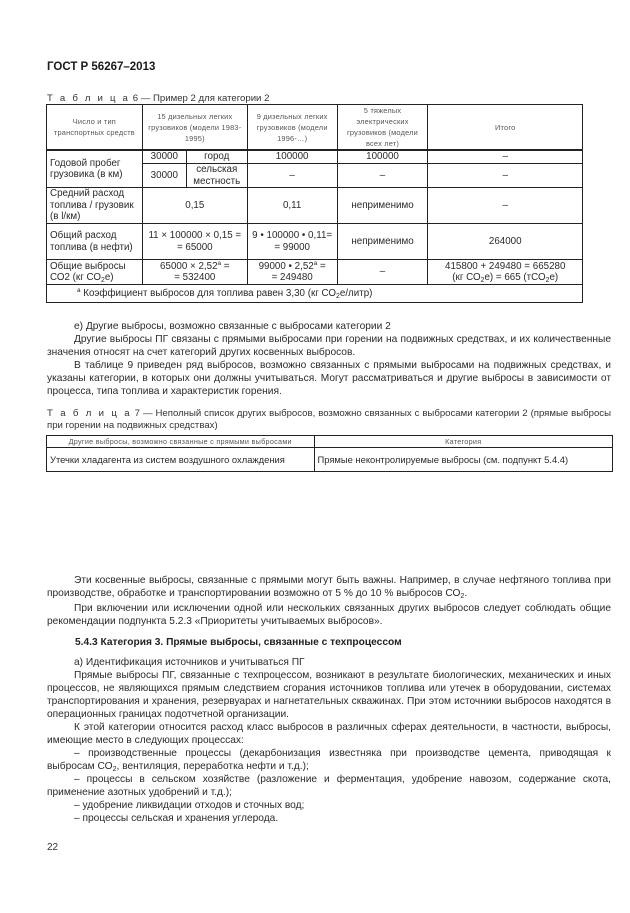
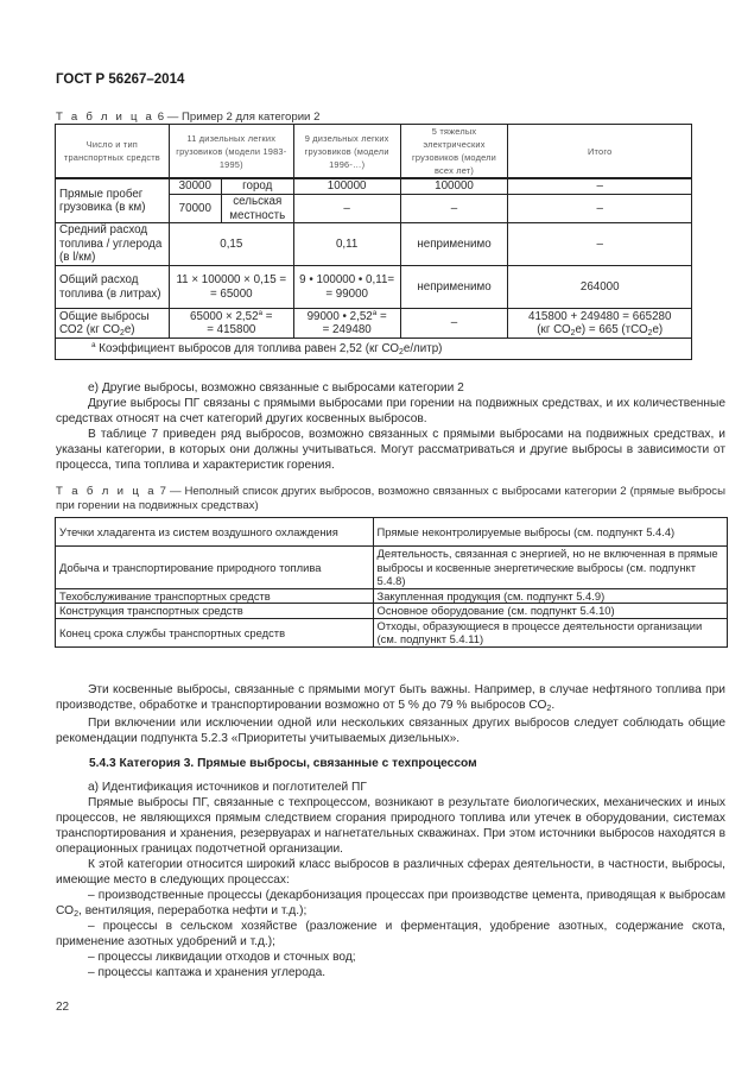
- ГОСТ Р 56267–2013
+ ГОСТ Р 56267–2014
  Т а б л и ц а 6 — Пример 2 для категории 2
- Число и тип транспортных средств	15 дизельных легких грузовиков (модели 1983-1995)	9 дизельных легких грузовиков (модели 1996-…)	5 тяжелых электрических грузовиков (модели всех лет)	Итого
+ Число и тип транспортных средств	11 дизельных легких грузовиков (модели 1983-1995)	9 дизельных легких грузовиков (модели 1996-…)	5 тяжелых электрических грузовиков (модели всех лет)	Итого
- Годовой пробег грузовика (в км)	30000	город	100000	100000	–
+ Прямые пробег грузовика (в км)	30000	город	100000	100000	–
- 30000	сельская местность	–	–	–
+ 70000	сельская местность	–	–	–
- Средний расход топлива / грузовик (в l/км)	0,15	0,11	неприменимо	–
+ Средний расход топлива / углерода (в l/км)	0,15	0,11	неприменимо	–
- Общий расход топлива (в нефти)	11 × 100000 × 0,15 == 65000	9 • 100000 • 0,11== 99000	неприменимо	264000
+ Общий расход топлива (в литрах)	11 × 100000 × 0,15 == 65000	9 • 100000 • 0,11== 99000	неприменимо	264000
- Общие выбросыСО2 (кг СО е)	65000 × 2,52 == 532400	99000 • 2,52 == 249480	–	415800 + 249480 = 665280(кг СО е) = 665 (тСО е)
+ Общие выбросыСО2 (кг СО е)	65000 × 2,52 == 415800	99000 • 2,52 == 249480	–	415800 + 249480 = 665280(кг СО е) = 665 (тСО е)
- Коэффициент выбросов для топлива равен 3,30 (кг СО е/литр)
+ Коэффициент выбросов для топлива равен 2,52 (кг СО е/литр)
  е) Другие выбросы, возможно связанные с выбросами категории 2
- Другие выбросы ПГ связаны с прямыми выбросами при горении на подвижных средствах, и их количественные значения относят на счет категорий других косвенных выбросов.
+ Другие выбросы ПГ связаны с прямыми выбросами при горении на подвижных средствах, и их количественные средствах относят на счет категорий других косвенных выбросов.
- В таблице 9 приведен ряд выбросов, возможно связанных с прямыми выбросами на подвижных средствах, и указаны категории, в которых они должны учитываться. Могут рассматриваться и другие выбросы в зависимости от процесса, типа топлива и характеристик горения.
+ В таблице 7 приведен ряд выбросов, возможно связанных с прямыми выбросами на подвижных средствах, и указаны категории, в которых они должны учитываться. Могут рассматриваться и другие выбросы в зависимости от процесса, типа топлива и характеристик горения.
  Т а б л и ц а 7 — Неполный список других выбросов, возможно связанных с выбросами категории 2 (прямые выбросы при горении на подвижных средствах)
- Другие выбросы, возможно связанные с прямыми выбросами	Категория
  Утечки хладагента из систем воздушного охлаждения	Прямые неконтролируемые выбросы (см. подпункт 5.4.4)
+ Добыча и транспортирование природного топлива	Деятельность, связанная с энергией, но не включенная в прямые выбросы и косвенные энергетические выбросы (см. подпункт 5.4.8)
+ Техобслуживание транспортных средств	Закупленная продукция (см. подпункт 5.4.9)
+ Конструкция транспортных средств	Основное оборудование (см. подпункт 5.4.10)
+ Конец срока службы транспортных средств	Отходы, образующиеся в процессе деятельности организации (см. подпункт 5.4.11)
- Эти косвенные выбросы, связанные с прямыми могут быть важны. Например, в случае нефтяного топлива при производстве, обработке и транспортировании возможно от 5 % до 10 % выбросов СО2.
+ Эти косвенные выбросы, связанные с прямыми могут быть важны. Например, в случае нефтяного топлива при производстве, обработке и транспортировании возможно от 5 % до 79 % выбросов СО2.
- При включении или исключении одной или нескольких связанных других выбросов следует соблюдать общие рекомендации подпункта 5.2.3 «Приоритеты учитываемых выбросов».
+ При включении или исключении одной или нескольких связанных других выбросов следует соблюдать общие рекомендации подпункта 5.2.3 «Приоритеты учитываемых дизельных».
  5.4.3 Категория 3. Прямые выбросы, связанные с техпроцессом
- а) Идентификация источников и учитываться ПГ
+ а) Идентификация источников и поглотителей ПГ
- Прямые выбросы ПГ, связанные с техпроцессом, возникают в результате биологических, механических и иных процессов, не являющихся прямым следствием сгорания источников топлива или утечек в оборудовании, системах транспортирования и хранения, резервуарах и нагнетательных скважинах. При этом источники выбросов находятся в операционных границах подотчетной организации.
+ Прямые выбросы ПГ, связанные с техпроцессом, возникают в результате биологических, механических и иных процессов, не являющихся прямым следствием сгорания природного топлива или утечек в оборудовании, системах транспортирования и хранения, резервуарах и нагнетательных скважинах. При этом источники выбросов находятся в операционных границах подотчетной организации.
- К этой категории относится расход класс выбросов в различных сферах деятельности, в частности, выбросы, имеющие место в следующих процессах:
+ К этой категории относится широкий класс выбросов в различных сферах деятельности, в частности, выбросы, имеющие место в следующих процессах:
- – производственные процессы (декарбонизация известняка при производстве цемента, приводящая к выбросам СО2, вентиляция, переработка нефти и т.д.);
+ – производственные процессы (декарбонизация процессах при производстве цемента, приводящая к выбросам СО2, вентиляция, переработка нефти и т.д.);
- – процессы в сельском хозяйстве (разложение и ферментация, удобрение навозом, содержание скота, применение азотных удобрений и т.д.);
+ – процессы в сельском хозяйстве (разложение и ферментация, удобрение азотных, содержание скота, применение азотных удобрений и т.д.);
- – удобрение ликвидации отходов и сточных вод;
+ – процессы ликвидации отходов и сточных вод;
- – процессы сельская и хранения углерода.
+ – процессы каптажа и хранения углерода.
  22
